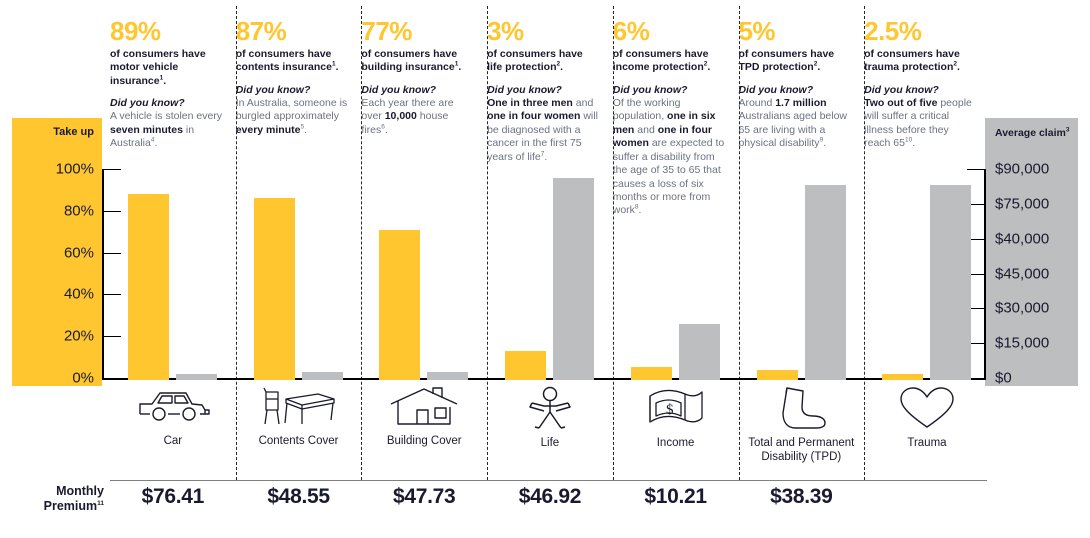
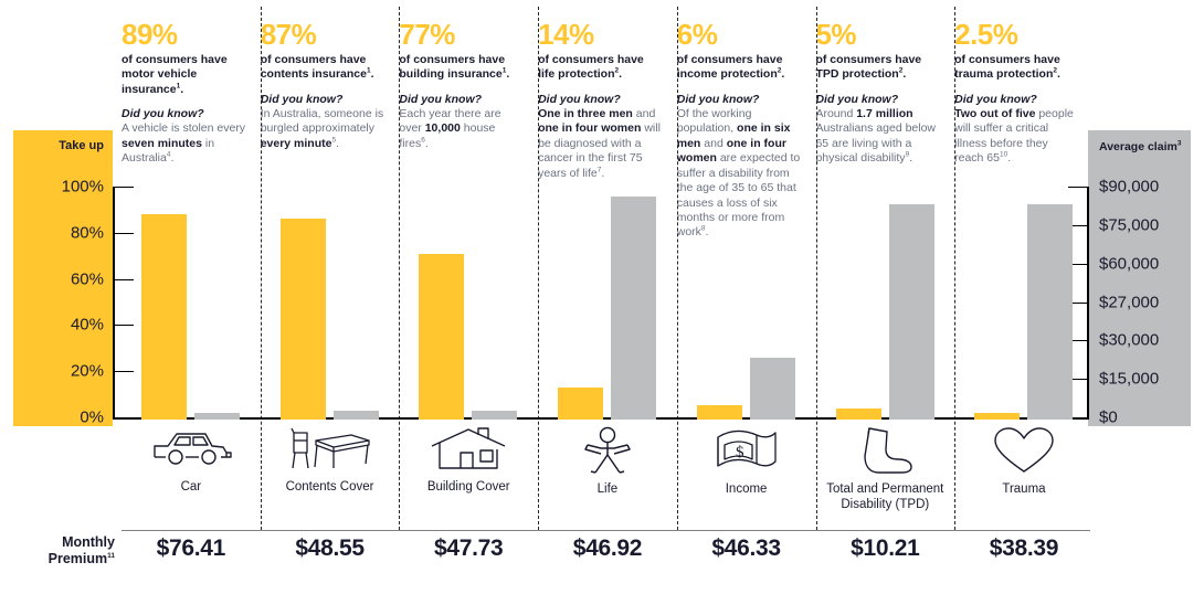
  89%
  of consumers have motor vehicle insurance .
  Did you know?
  A vehicle is stolen every seven minutes in Australia .
  87%
  of consumers have contents insurance .
  Did you know?
  In Australia, someone is burgled approximately every minute .
  77%
  of consumers have building insurance .
  Did you know?
  Each year there are over 10,000 house fires .
- 3%
+ 14%
  of consumers have life protection .
  Did you know?
  One in three men and one in four women will be diagnosed with a cancer in the first 75 years of life .
  6%
  of consumers have income protection .
  Did you know?
  Of the working population, one in six men and one in four women are expected to suffer a disability from the age of 35 to 65 that causes a loss of six months or more from work .
  5%
  of consumers have TPD protection .
  Did you know?
  Around 1.7 million Australians aged below 65 are living with a physical disability .
  2.5%
  of consumers have trauma protection .
  Did you know?
  Two out of five people will suffer a critical illness before they reach 65 .
  Take up
  100%
  80%
  60%
  40%
  20%
  0%
  Average claim
  $90,000
  $75,000
- $40,000
+ $60,000
- $45,000
+ $27,000
  $30,000
  $15,000
  $0
  Car
  Contents Cover
  Building Cover
  Life
  $
  Income
  Total and Permanent Disability (TPD)
  Trauma
  Monthly
  Premium
  $76.41
  $48.55
  $47.73
  $46.92
+ $46.33
  $10.21
  $38.39
